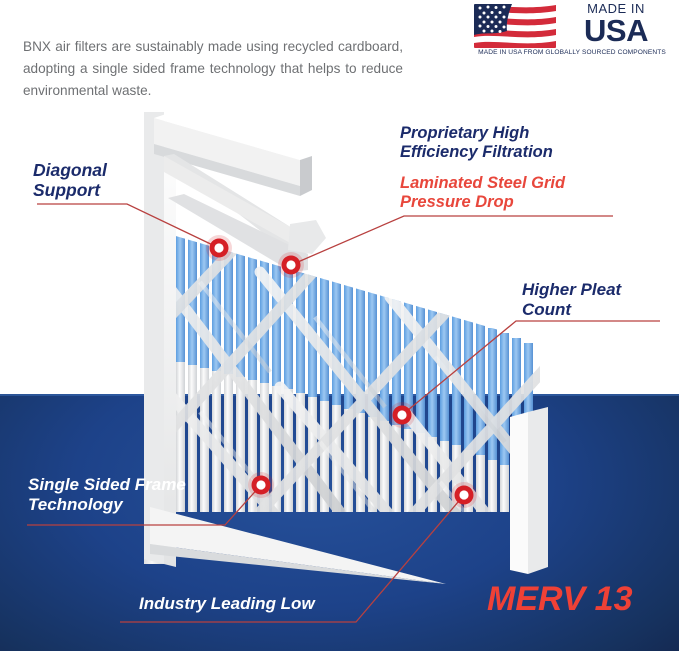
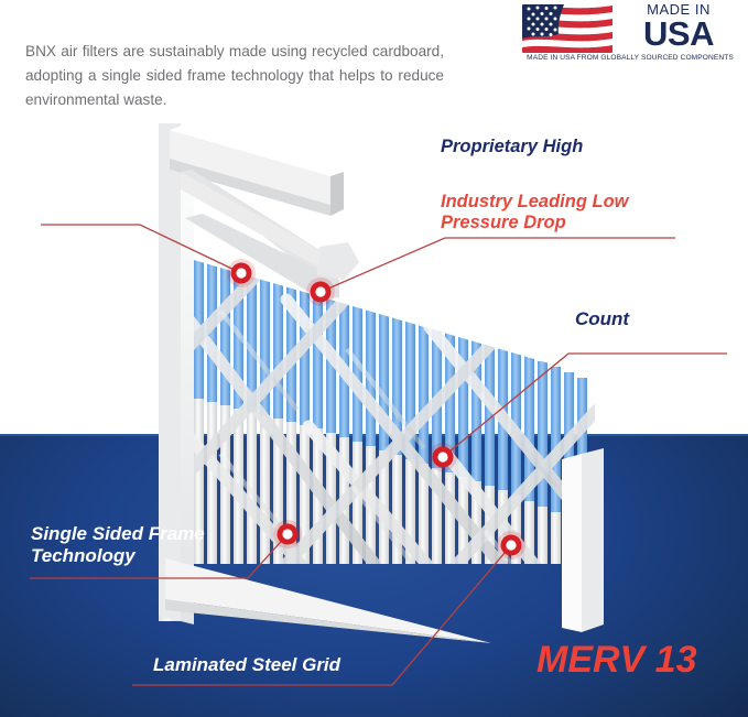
  BNX air filters are sustainably made using recycled cardboard, adopting a single sided frame technology that helps to reduce environmental waste.
  MADE IN
  USA
- Diagonal
- Support
  Proprietary High
- Efficiency Filtration
- Laminated Steel Grid
+ Industry Leading Low
  Pressure Drop
- Higher Pleat
  Count
  Single Sided Frame
  Technology
- Industry Leading Low
+ Laminated Steel Grid
  MERV 13
